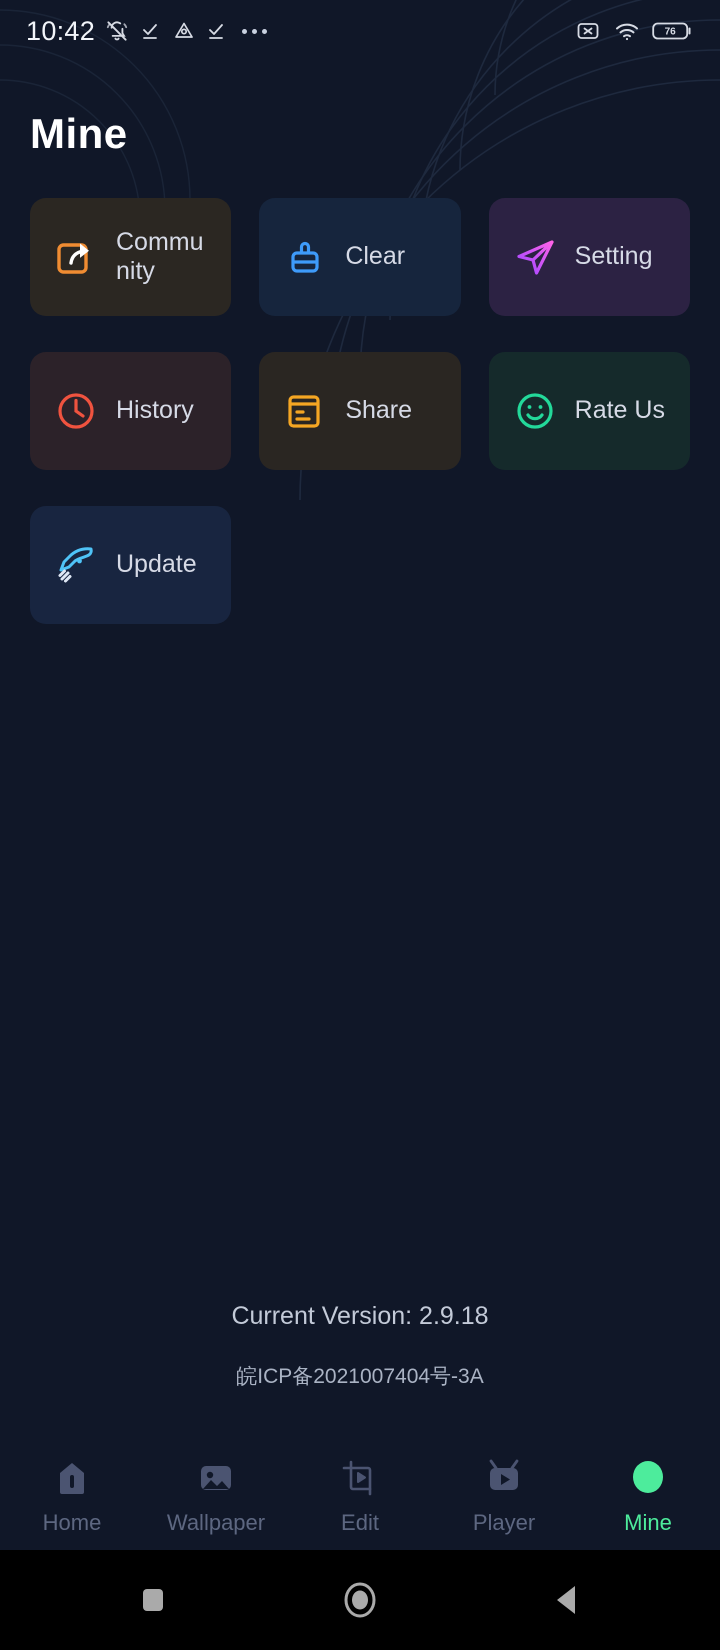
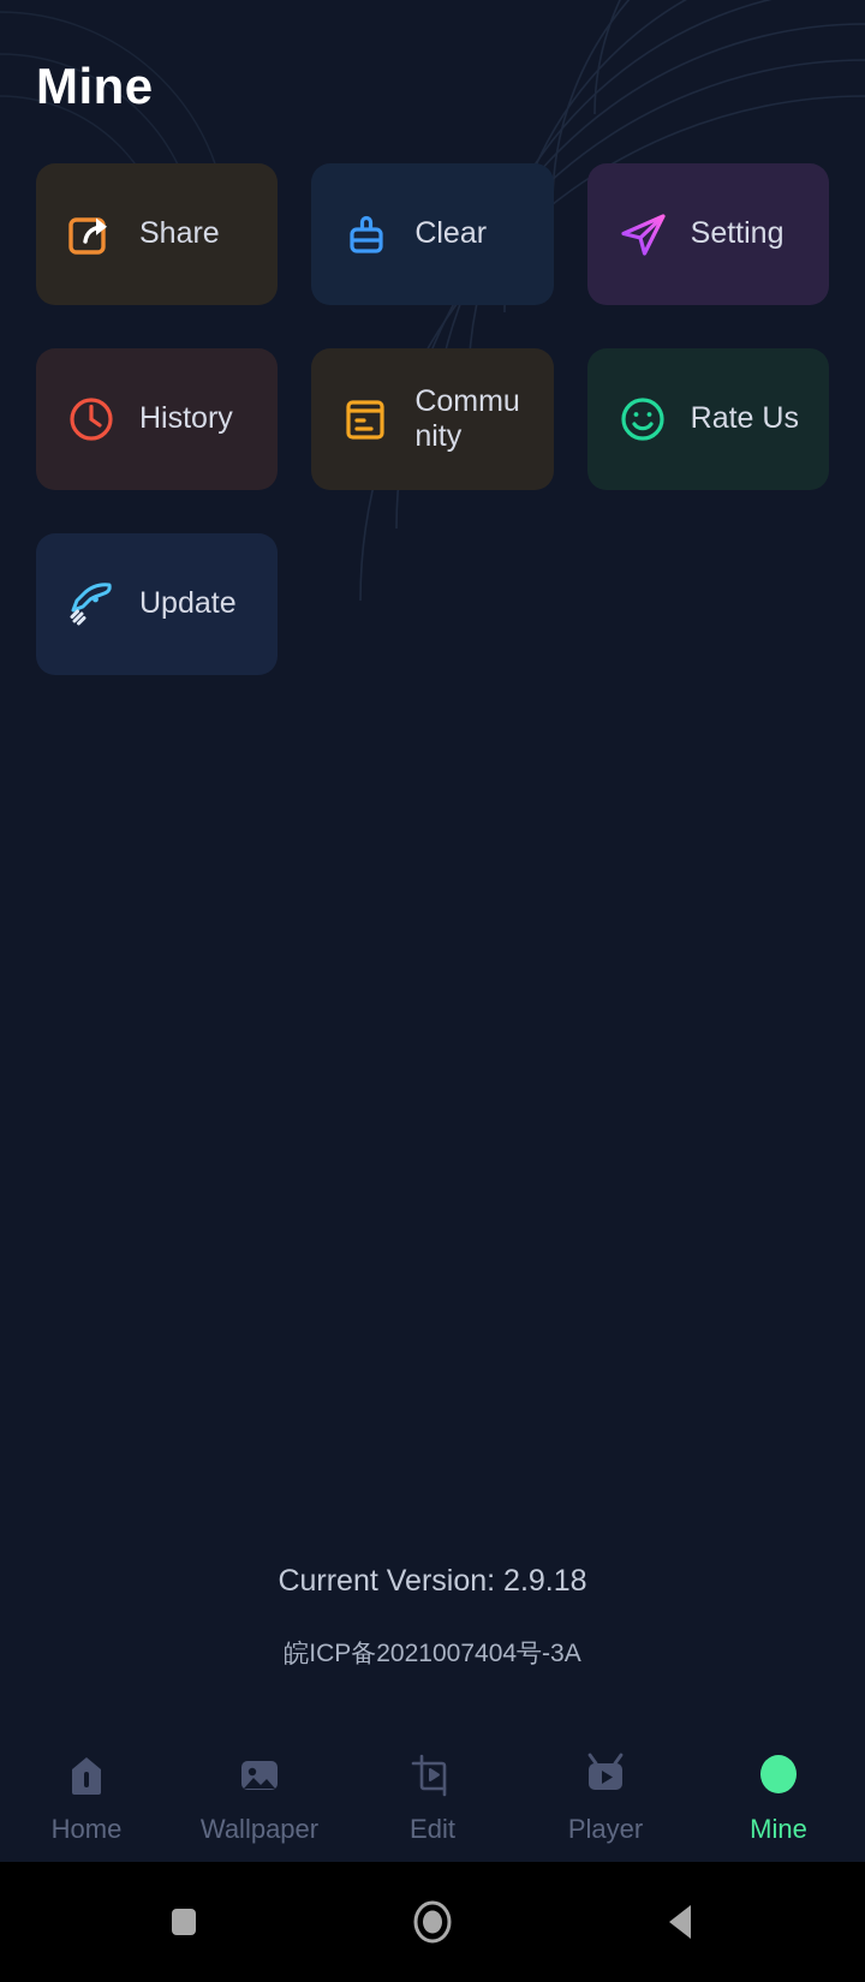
- 10:42
- 76
  Mine
- Community
+ Share
  Clear
  Setting
  History
- Share
+ Community
  Rate Us
  Update
  Current Version: 2.9.18
  皖ICP备2021007404号-3A
  Home
  Wallpaper
  Edit
  Player
  Mine
